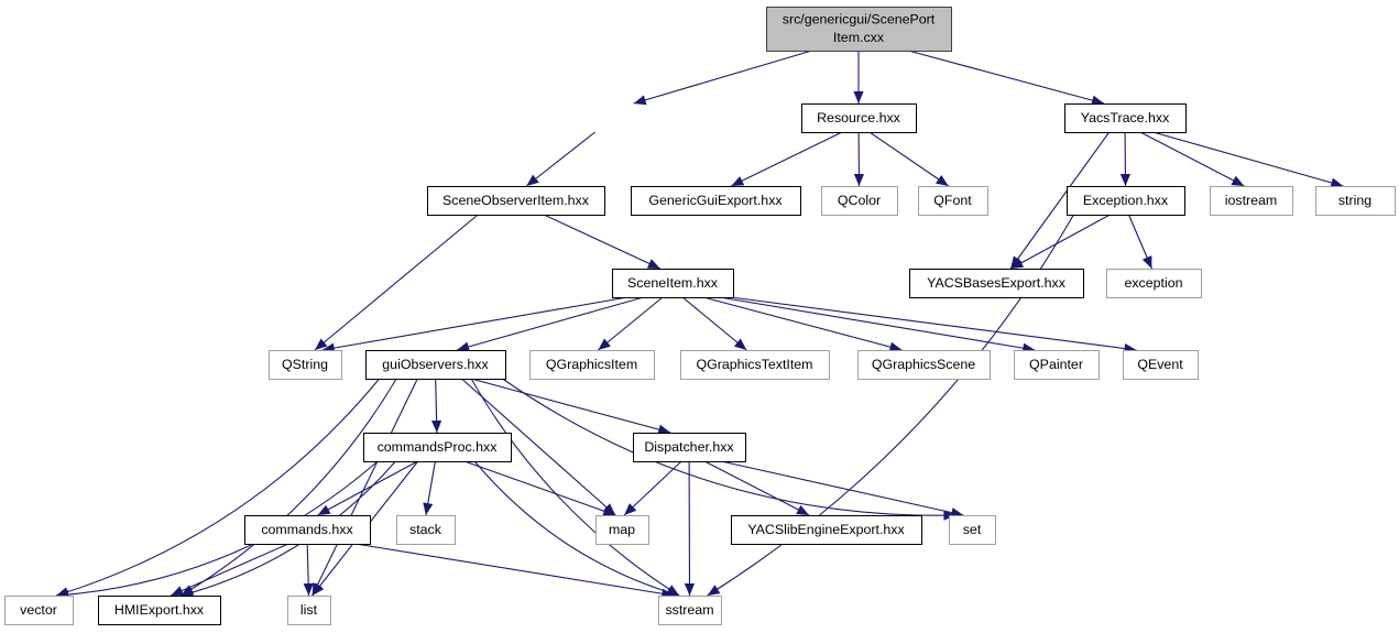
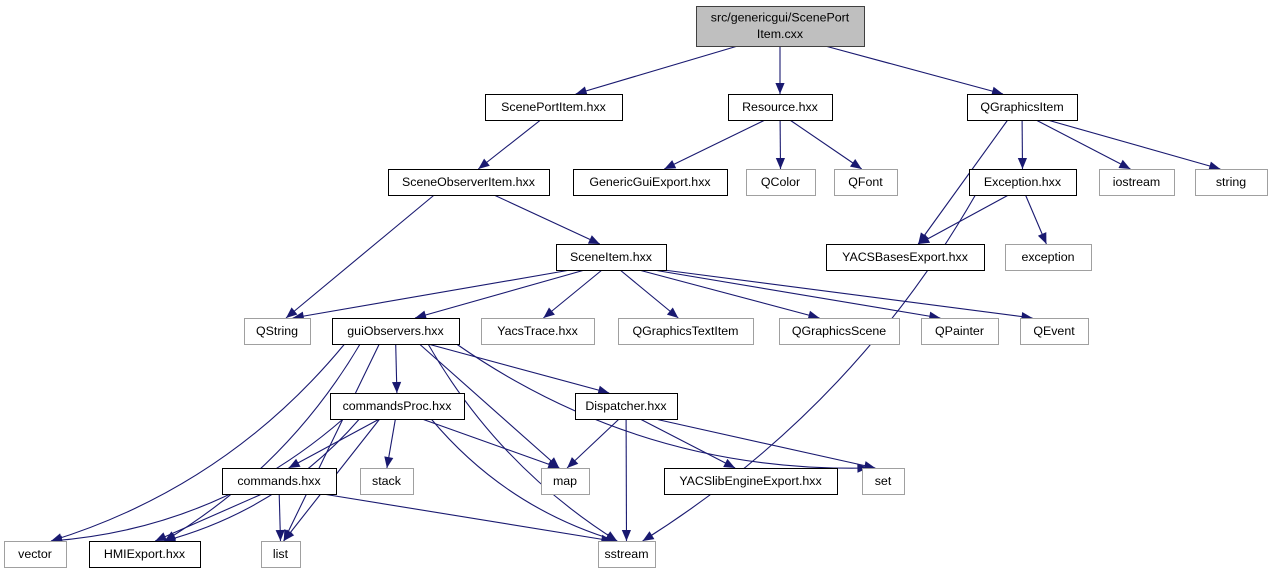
  src/genericgui/ScenePort
  Item.cxx
+ ScenePortItem.hxx
  Resource.hxx
- YacsTrace.hxx
+ QGraphicsItem
  SceneObserverItem.hxx
  GenericGuiExport.hxx
  QColor
  QFont
  Exception.hxx
  iostream
  string
  SceneItem.hxx
  YACSBasesExport.hxx
  exception
  QString
  guiObservers.hxx
- QGraphicsItem
+ YacsTrace.hxx
  QGraphicsTextItem
  QGraphicsScene
  QPainter
  QEvent
  commandsProc.hxx
  Dispatcher.hxx
  commands.hxx
  stack
  map
  YACSlibEngineExport.hxx
  set
  vector
  HMIExport.hxx
  list
  sstream
